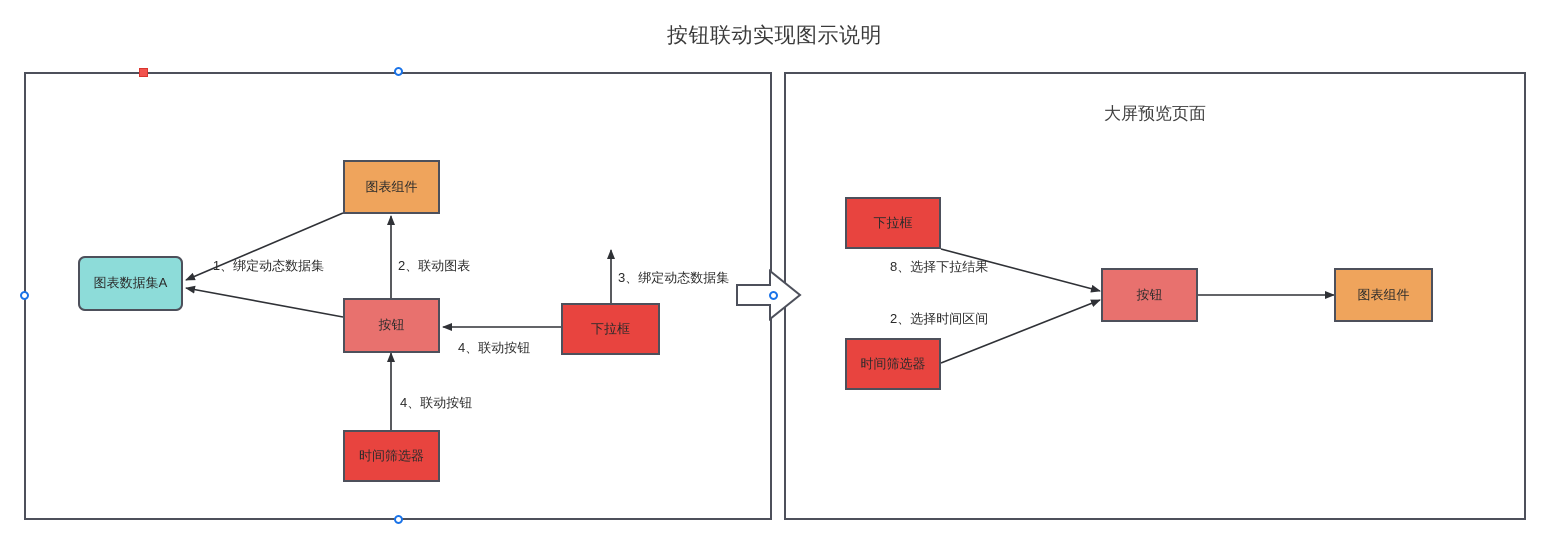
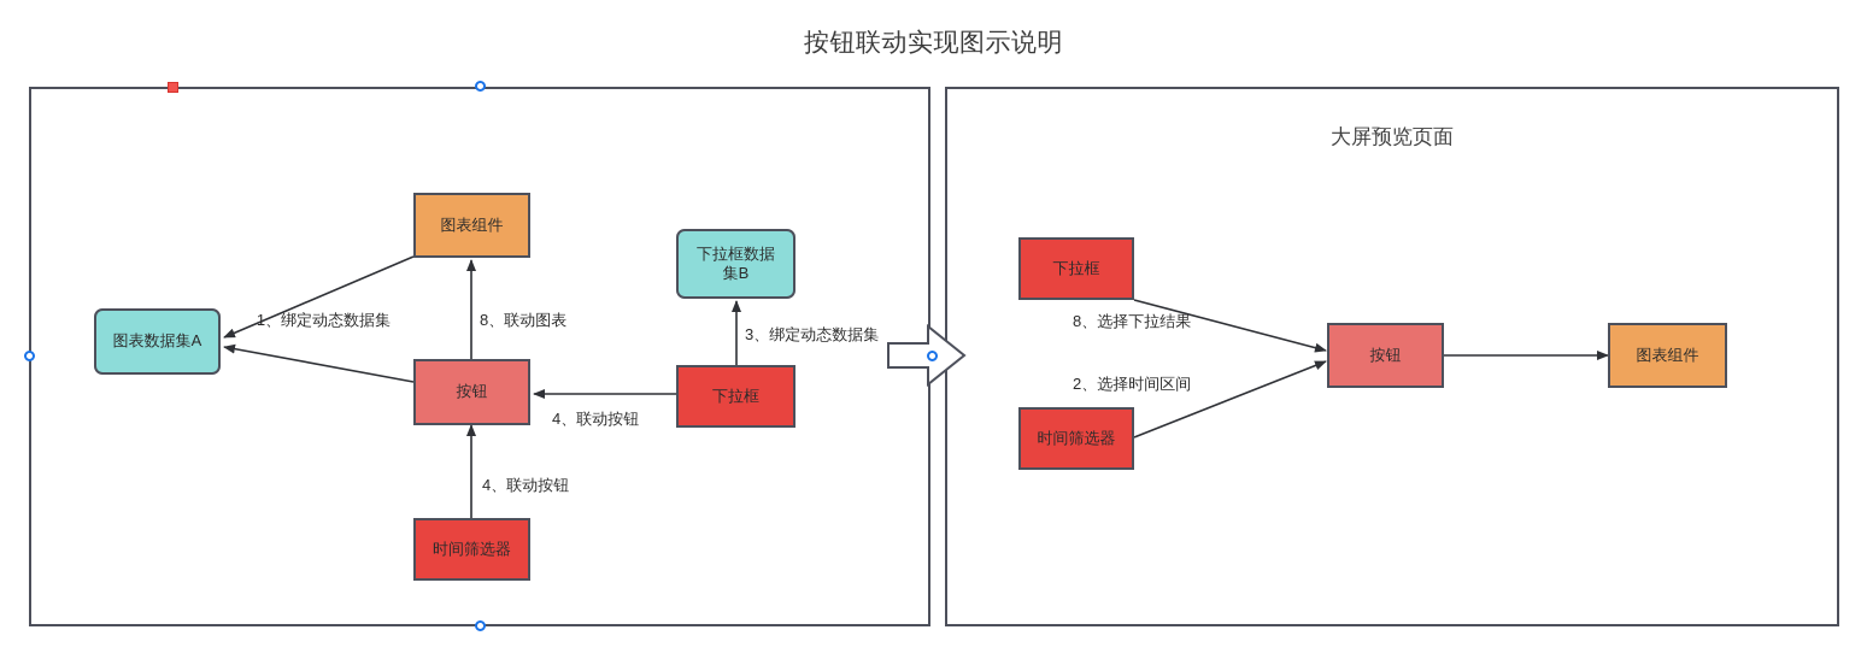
  按钮联动实现图示说明
  大屏预览页面
  图表数据集A
  图表组件
+ 下拉框数据
+ 集B
  按钮
  下拉框
  时间筛选器
  1、绑定动态数据集
- 2、联动图表
+ 8、联动图表
  3、绑定动态数据集
  4、联动按钮
  4、联动按钮
  下拉框
  时间筛选器
  按钮
  图表组件
  8、选择下拉结果
  2、选择时间区间
